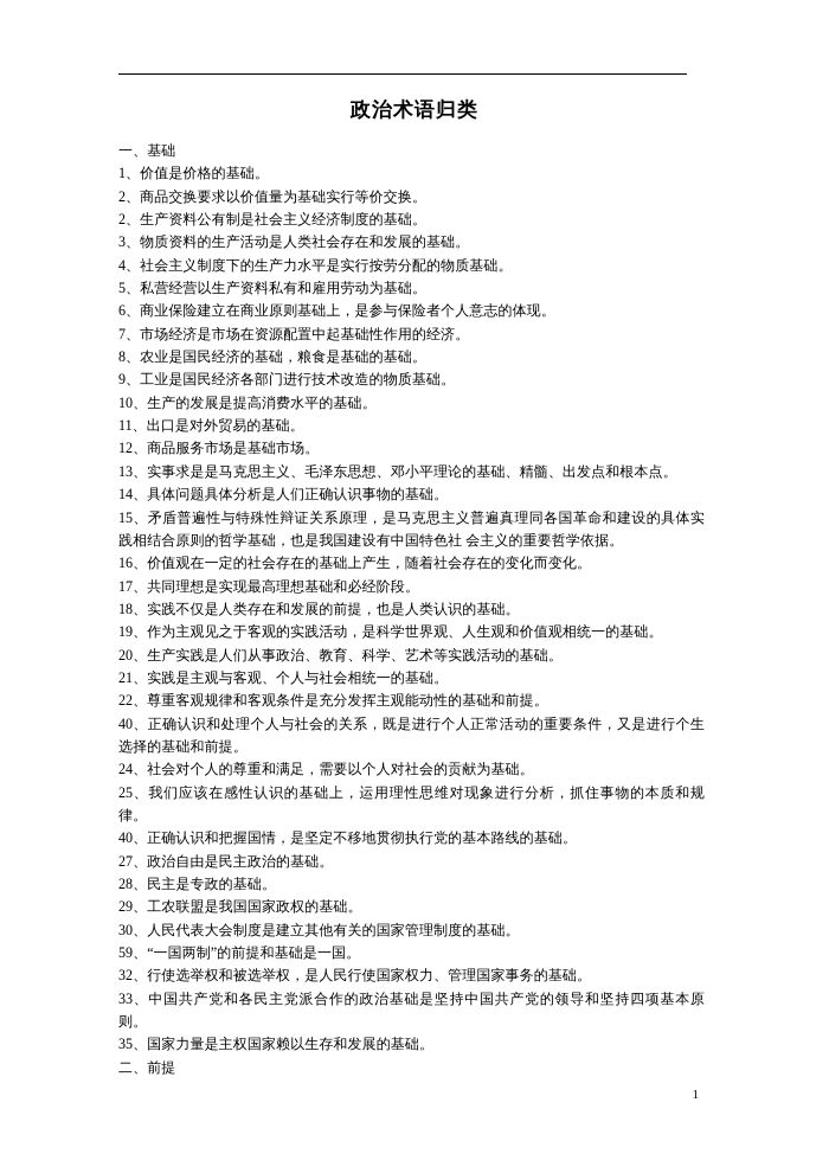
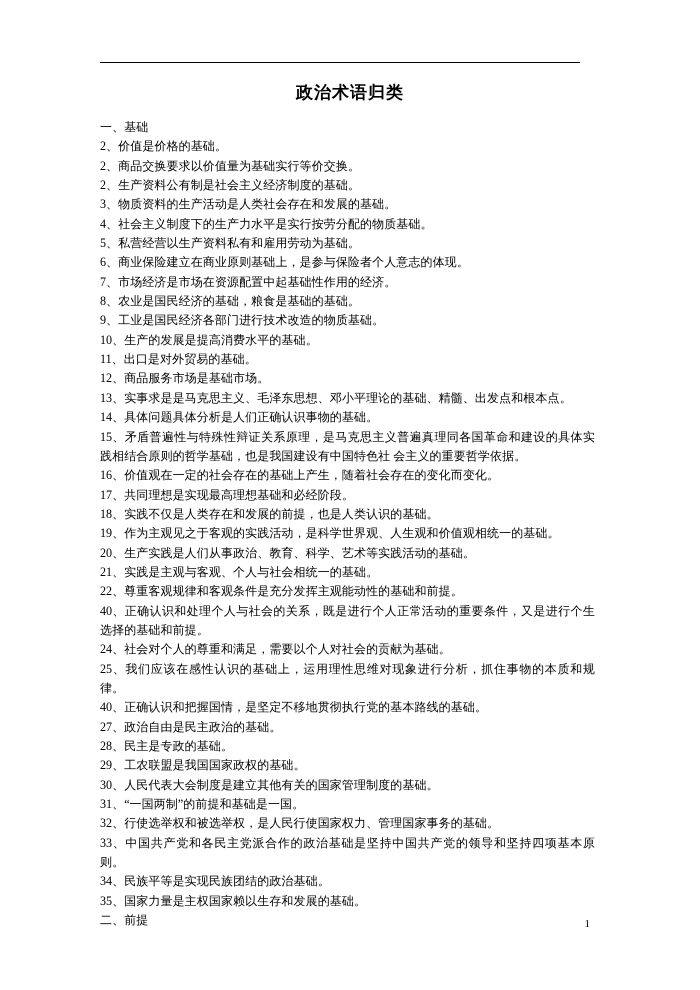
  政治术语归类
  一、基础
- 1、价值是价格的基础。
+ 2、价值是价格的基础。
  2、商品交换要求以价值量为基础实行等价交换。
  2、生产资料公有制是社会主义经济制度的基础。
  3、物质资料的生产活动是人类社会存在和发展的基础。
  4、社会主义制度下的生产力水平是实行按劳分配的物质基础。
  5、私营经营以生产资料私有和雇用劳动为基础。
  6、商业保险建立在商业原则基础上，是参与保险者个人意志的体现。
  7、市场经济是市场在资源配置中起基础性作用的经济。
  8、农业是国民经济的基础，粮食是基础的基础。
  9、工业是国民经济各部门进行技术改造的物质基础。
  10、生产的发展是提高消费水平的基础。
  11、出口是对外贸易的基础。
  12、商品服务市场是基础市场。
  13、实事求是是马克思主义、毛泽东思想、邓小平理论的基础、精髓、出发点和根本点。
  14、具体问题具体分析是人们正确认识事物的基础。
  15、矛盾普遍性与特殊性辩证关系原理，是马克思主义普遍真理同各国革命和建设的具体实践相结合原则的哲学基础，也是我国建设有中国特色社 会主义的重要哲学依据。
  16、价值观在一定的社会存在的基础上产生，随着社会存在的变化而变化。
  17、共同理想是实现最高理想基础和必经阶段。
  18、实践不仅是人类存在和发展的前提，也是人类认识的基础。
  19、作为主观见之于客观的实践活动，是科学世界观、人生观和价值观相统一的基础。
  20、生产实践是人们从事政治、教育、科学、艺术等实践活动的基础。
  21、实践是主观与客观、个人与社会相统一的基础。
  22、尊重客观规律和客观条件是充分发挥主观能动性的基础和前提。
  40、正确认识和处理个人与社会的关系，既是进行个人正常活动的重要条件，又是进行个生选择的基础和前提。
  24、社会对个人的尊重和满足，需要以个人对社会的贡献为基础。
  25、我们应该在感性认识的基础上，运用理性思维对现象进行分析，抓住事物的本质和规律。
  40、正确认识和把握国情，是坚定不移地贯彻执行党的基本路线的基础。
  27、政治自由是民主政治的基础。
  28、民主是专政的基础。
  29、工农联盟是我国国家政权的基础。
  30、人民代表大会制度是建立其他有关的国家管理制度的基础。
- 59、“一国两制”的前提和基础是一国。
+ 31、“一国两制”的前提和基础是一国。
  32、行使选举权和被选举权，是人民行使国家权力、管理国家事务的基础。
  33、中国共产党和各民主党派合作的政治基础是坚持中国共产党的领导和坚持四项基本原则。
+ 34、民族平等是实现民族团结的政治基础。
  35、国家力量是主权国家赖以生存和发展的基础。
  二、前提
  1
